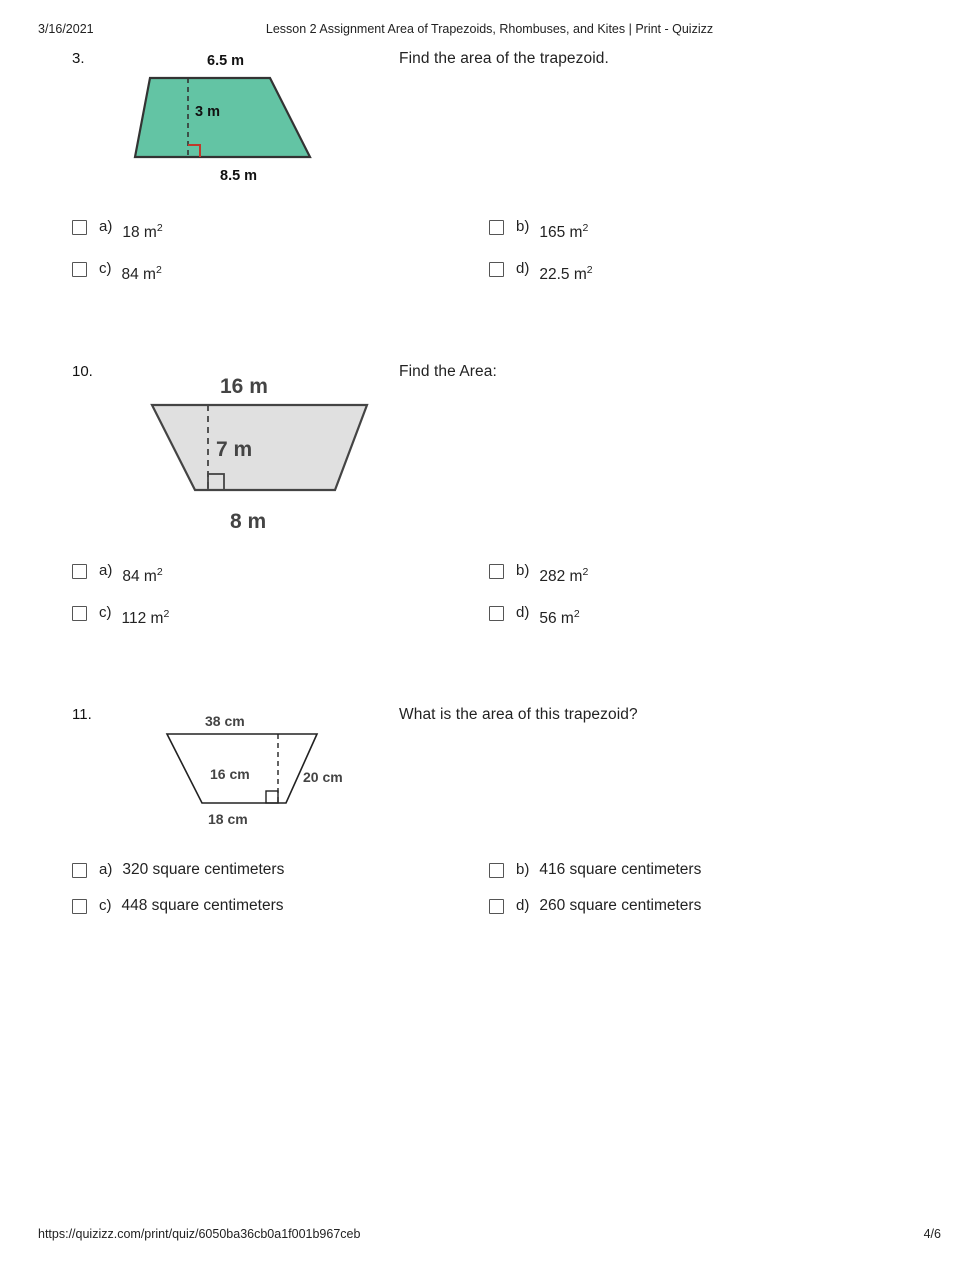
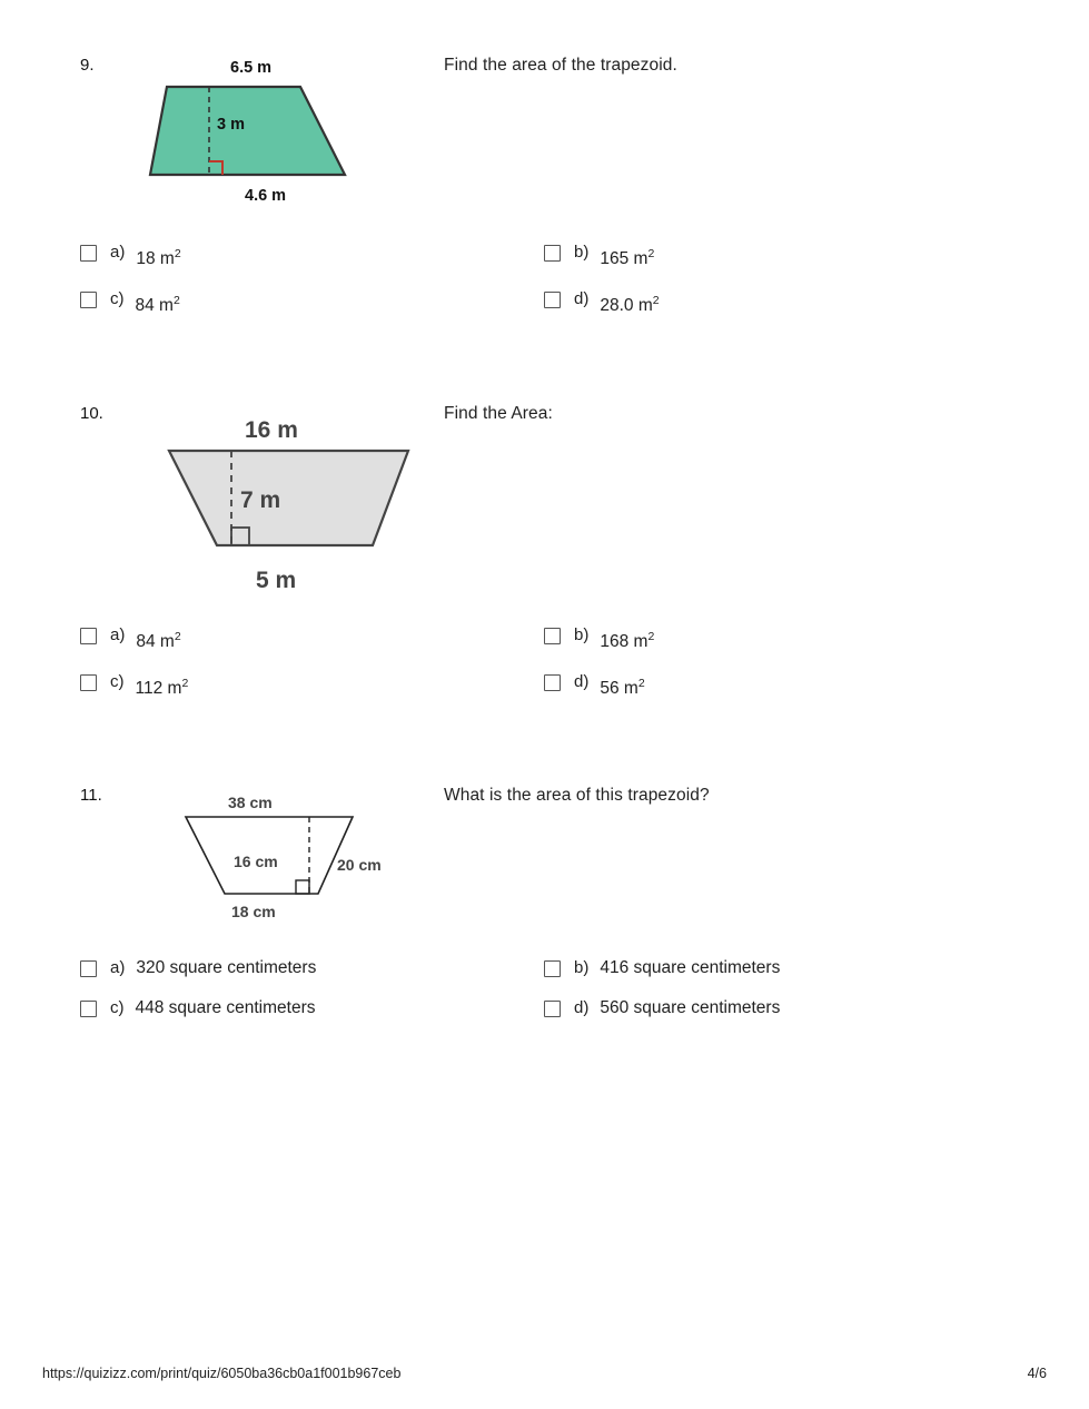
- 3/16/2021
- Lesson 2 Assignment Area of Trapezoids, Rhombuses, and Kites | Print - Quizizz
- 3.
+ 9.
  Find the area of the trapezoid.
  6.5 m
  3 m
- 8.5 m
+ 4.6 m
  a)
  18 m2
  b)
  165 m2
  c)
  84 m2
  d)
- 22.5 m2
+ 28.0 m2
  10.
  Find the Area:
  16 m
  7 m
- 8 m
+ 5 m
  a)
  84 m2
  b)
- 282 m2
+ 168 m2
  c)
  112 m2
  d)
  56 m2
  11.
  What is the area of this trapezoid?
  38 cm
  16 cm
  20 cm
  18 cm
  a)
  320 square centimeters
  b)
  416 square centimeters
  c)
  448 square centimeters
  d)
- 260 square centimeters
+ 560 square centimeters
  https://quizizz.com/print/quiz/6050ba36cb0a1f001b967ceb
  4/6
